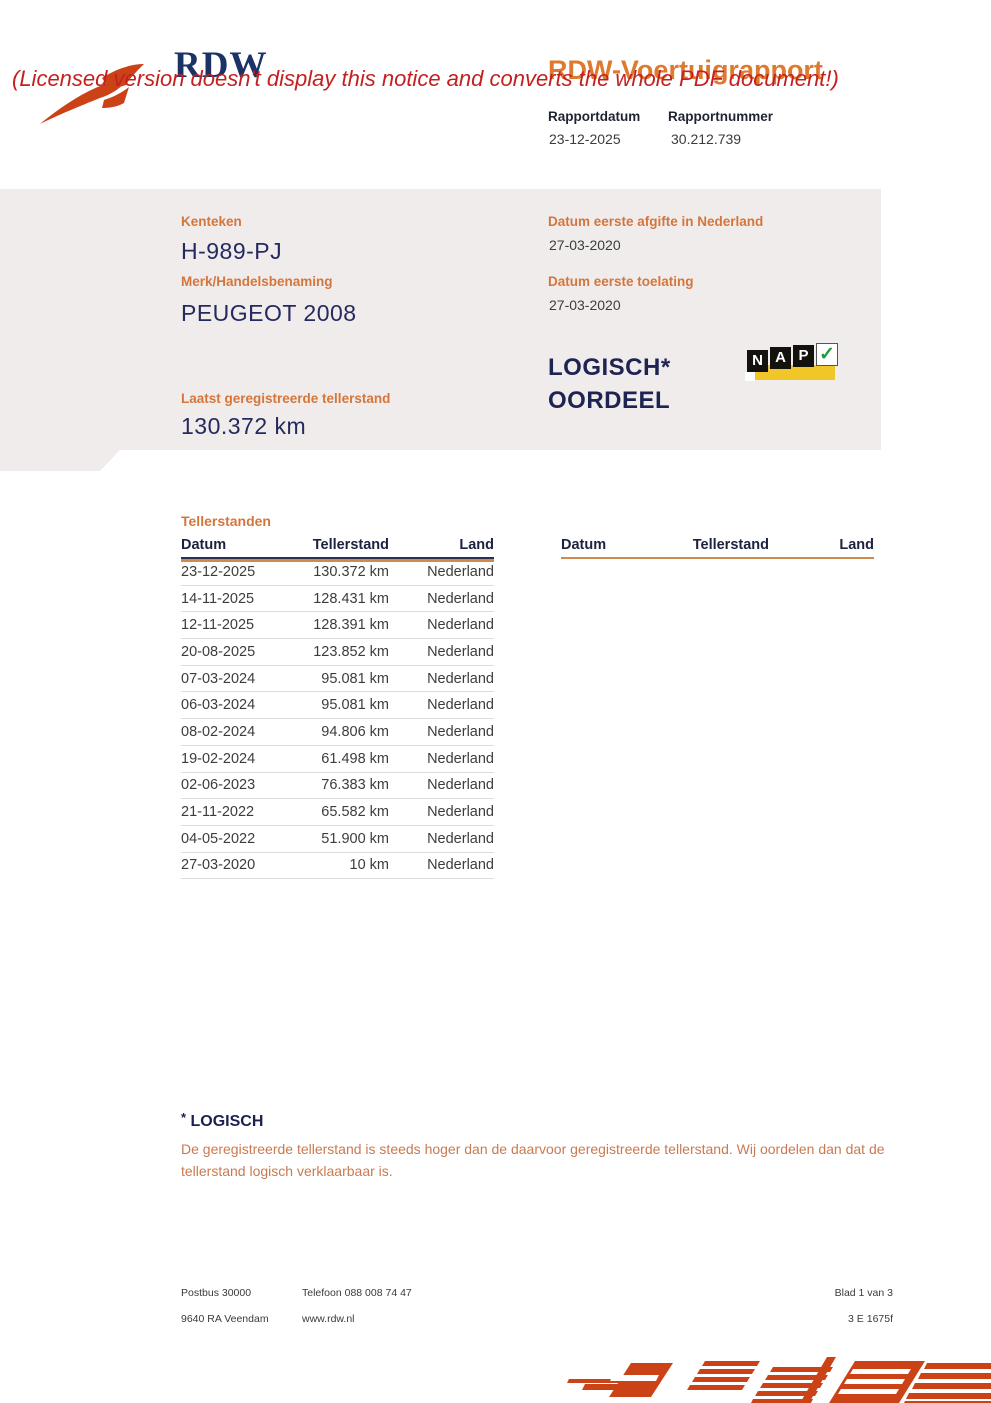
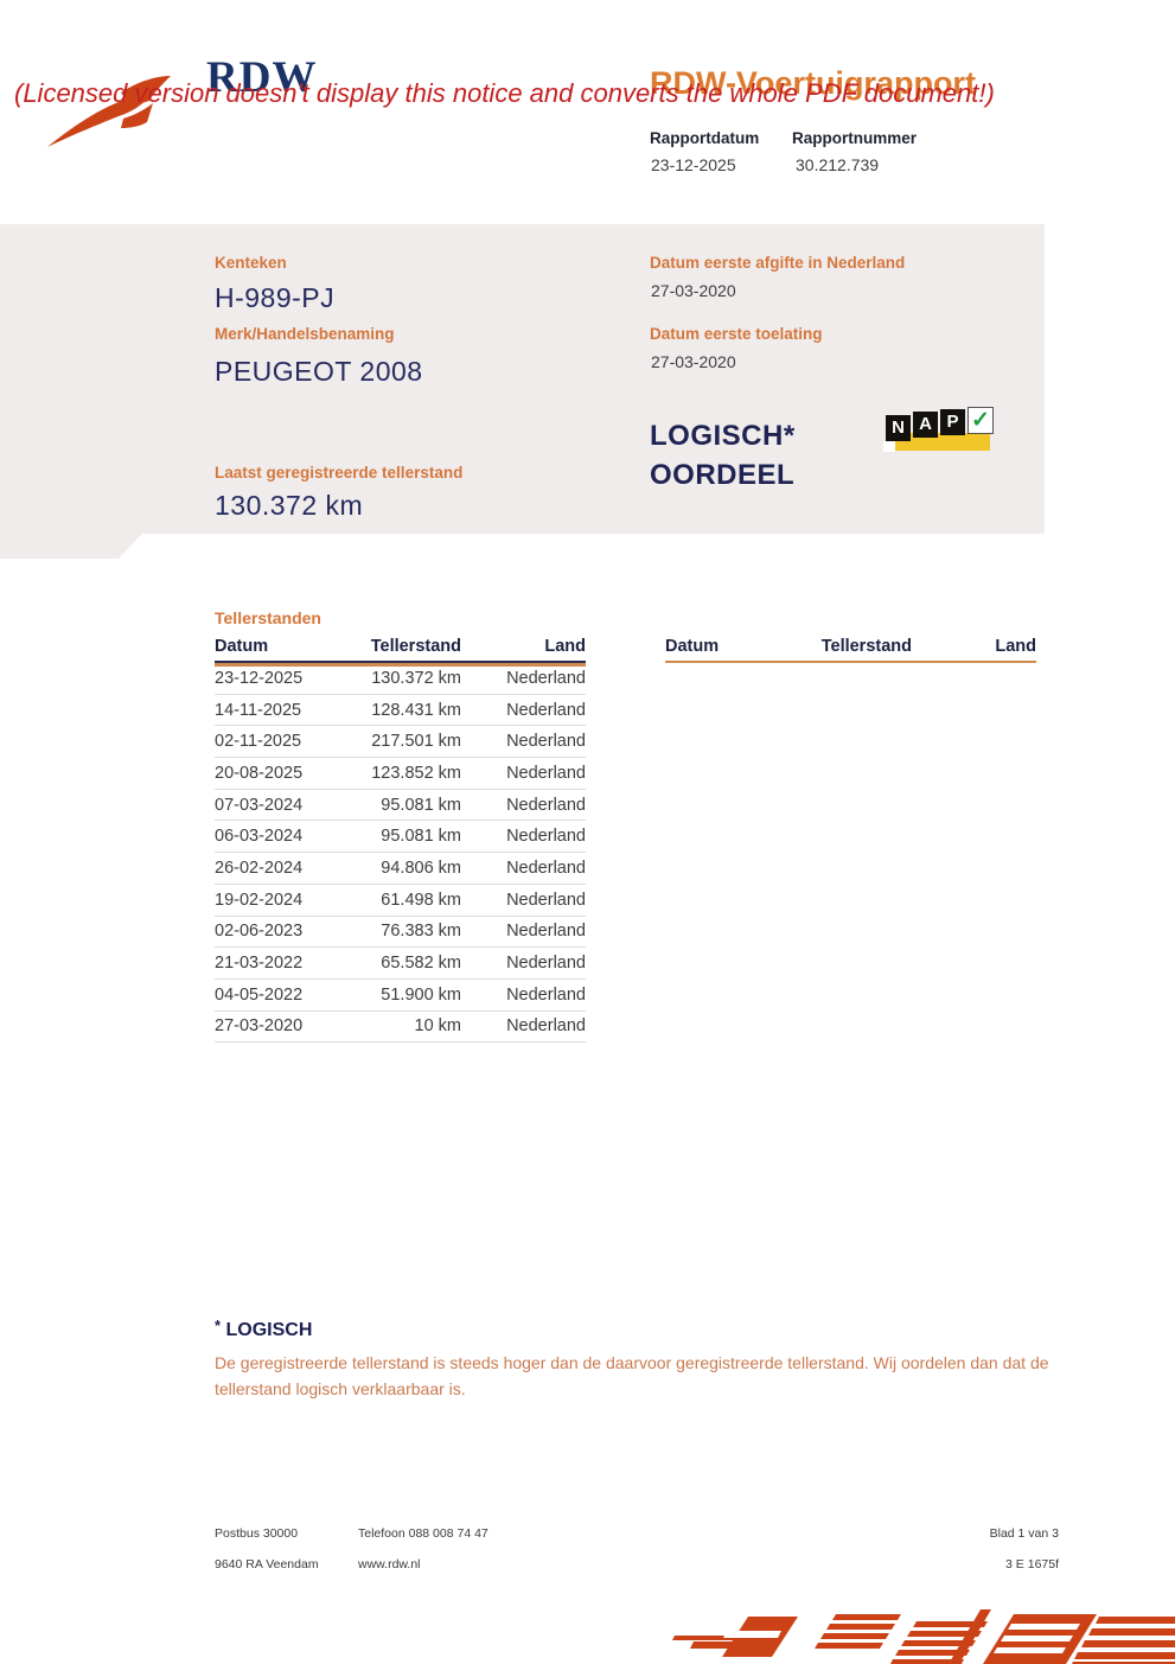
  RDW
  RDW-Voertuigrapport
  (Licensed version doesn't display this notice and converts the whole PDF document!)
  Rapportdatum
  Rapportnummer
  23-12-2025
  30.212.739
  Kenteken
  H-989-PJ
  Merk/Handelsbenaming
  PEUGEOT 2008
  Laatst geregistreerde tellerstand
  130.372 km
  Datum eerste afgifte in Nederland
  27-03-2020
  Datum eerste toelating
  27-03-2020
  LOGISCH*
  OORDEEL
  N
  A
  P
  ✓
  Tellerstanden
  Datum
  Tellerstand
  Land
  23-12-2025
  130.372 km
  Nederland
  14-11-2025
  128.431 km
  Nederland
- 12-11-2025
+ 02-11-2025
- 128.391 km
+ 217.501 km
  Nederland
  20-08-2025
  123.852 km
  Nederland
  07-03-2024
  95.081 km
  Nederland
  06-03-2024
  95.081 km
  Nederland
- 08-02-2024
+ 26-02-2024
  94.806 km
  Nederland
  19-02-2024
  61.498 km
  Nederland
  02-06-2023
  76.383 km
  Nederland
- 21-11-2022
+ 21-03-2022
  65.582 km
  Nederland
  04-05-2022
  51.900 km
  Nederland
  27-03-2020
  10 km
  Nederland
  Datum
  Tellerstand
  Land
  * LOGISCH
  De geregistreerde tellerstand is steeds hoger dan de daarvoor geregistreerde tellerstand. Wij oordelen dan dat de tellerstand logisch verklaarbaar is.
  Postbus 30000
  9640 RA Veendam
  Telefoon 088 008 74 47
  www.rdw.nl
  Blad 1 van 3
  3 E 1675f
